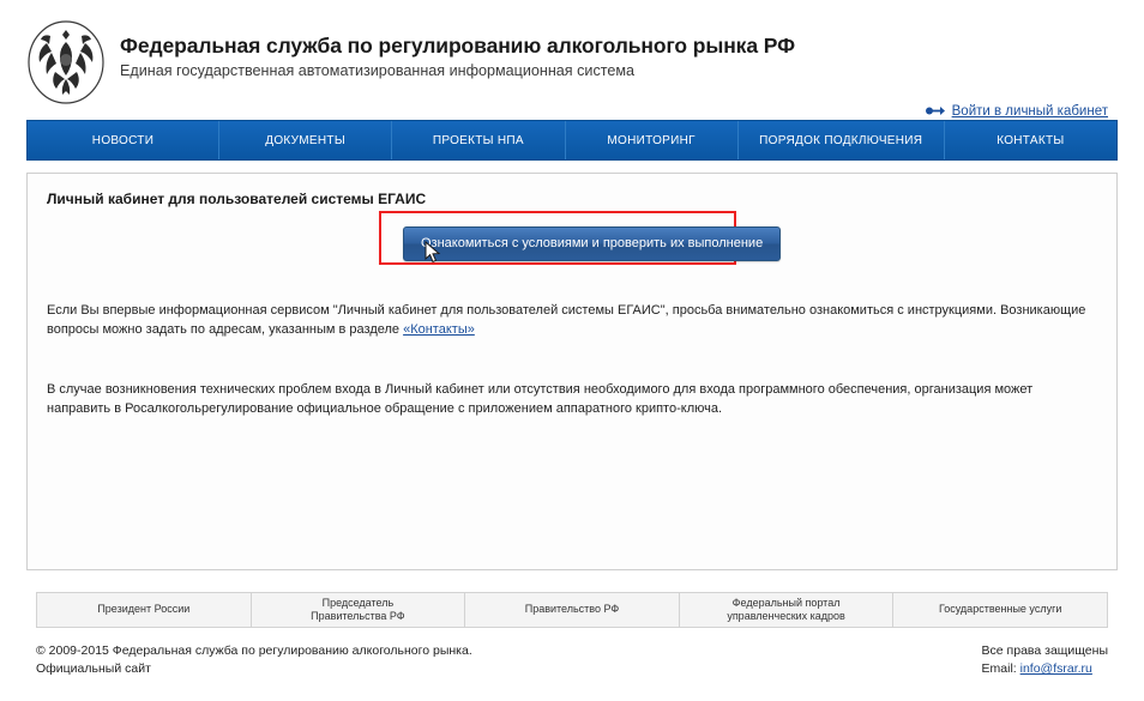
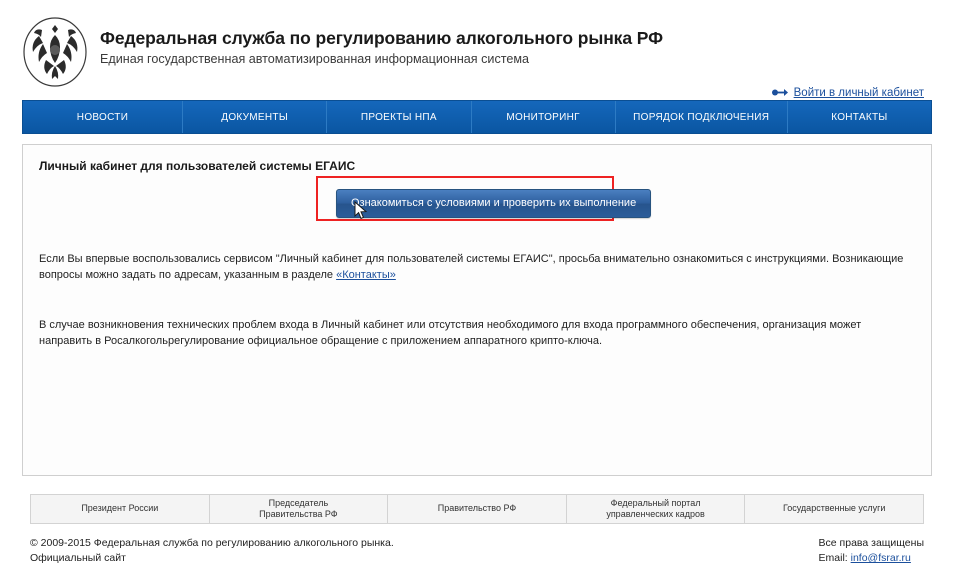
  Федеральная служба по регулированию алкогольного рынка РФ
  Единая государственная автоматизированная информационная система
  Войти в личный кабинет
  НОВОСТИ
  ДОКУМЕНТЫ
  ПРОЕКТЫ НПА
  МОНИТОРИНГ
  ПОРЯДОК ПОДКЛЮЧЕНИЯ
  КОНТАКТЫ
  Личный кабинет для пользователей системы ЕГАИС
  знакомиться с условиями и проверить их выполнение
- Если Вы впервые информационная сервисом "Личный кабинет для пользователей системы ЕГАИС", просьба внимательно ознакомиться с инструкциями. Возникающие вопросы можно задать по адресам, указанным в разделе «Контакты»
+ Если Вы впервые воспользовались сервисом "Личный кабинет для пользователей системы ЕГАИС", просьба внимательно ознакомиться с инструкциями. Возникающие вопросы можно задать по адресам, указанным в разделе «Контакты»
  В случае возникновения технических проблем входа в Личный кабинет или отсутствия необходимого для входа программного обеспечения, организация может направить в Росалкогольрегулирование официальное обращение с приложением аппаратного крипто-ключа.
  Президент России
  Председатель
  Правительства РФ
  Правительство РФ
  Федеральный портал
  управленческих кадров
  Государственные услуги
  © 2009-2015 Федеральная служба по регулированию алкогольного рынка.
  Официальный сайт
  Все права защищены
  Email: info@fsrar.ru
